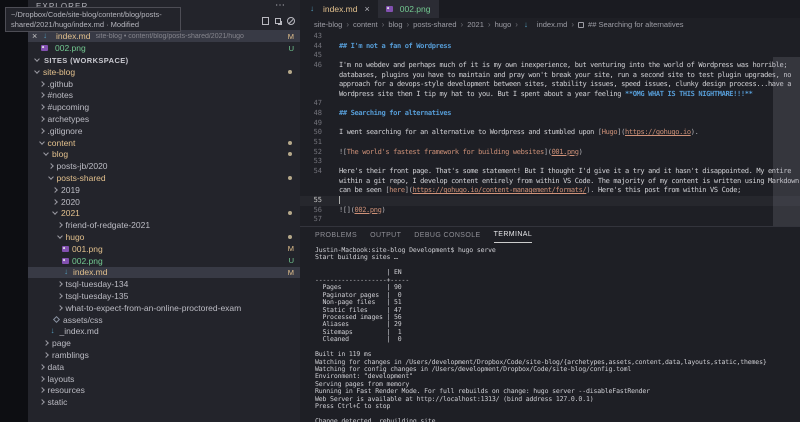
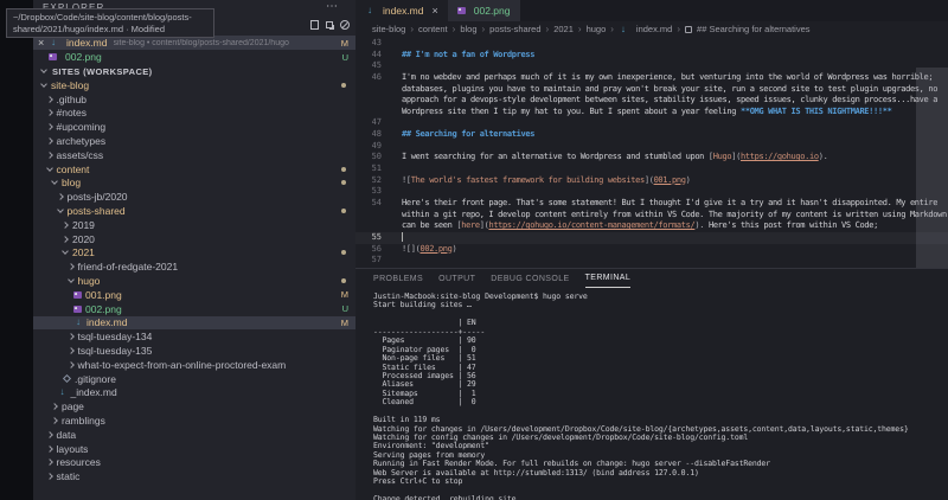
  ⋯
  ×
  ↓
  index.md
  M
  002.png
  U
  SITES (WORKSPACE)
  site-blog
  .github
  #notes
  #upcoming
  archetypes
- .gitignore
+ assets/css
  content
  blog
  posts-jb/2020
  posts-shared
  2019
  2020
  2021
  friend-of-redgate-2021
  hugo
  001.png
  M
  002.png
  U
  ↓
  index.md
  M
  tsql-tuesday-134
  tsql-tuesday-135
  what-to-expect-from-an-online-proctored-exam
- assets/css
+ .gitignore
  ↓
  _index.md
  page
  ramblings
  data
  layouts
  resources
  static
  ↓
  index.md
  ×
  002.png
  site-blog
  ›
  content
  ›
  blog
  ›
  posts-shared
  ›
  2021
  ›
  hugo
  ›
  ↓
  index.md
  ›
  ## Searching for alternatives
  43
  44
  ## I'm not a fan of Wordpress
  45
  46
  I'm no webdev and perhaps much of it is my own inexperience, but venturing into the world of Wordpress was horrible;
  databases, plugins you have to maintain and pray won't break your site, run a second site to test plugin upgrades, no
  approach for a devops-style development between sites, stability issues, speed issues, clunky design process...have a
  Wordpress site then I tip my hat to you. But I spent about a year feeling **OMG WHAT IS THIS NIGHTMARE!!!**
  47
  48
  ## Searching for alternatives
  49
  50
  I went searching for an alternative to Wordpress and stumbled upon [Hugo](https://gohugo.io).
  51
  52
  ![The world's fastest framework for building websites](001.png)
  53
  54
  Here's their front page. That's some statement! But I thought I'd give it a try and it hasn't disappointed. My entire
  within a git repo, I develop content entirely from within VS Code. The majority of my content is written using Markdown
  can be seen [here](https://gohugo.io/content-management/formats/). Here's this post from within VS Code;
  55
  56
  ![](002.png)
  57
  Justin-Macbook:site-blog Development$ hugo serve
  | EN
  -------------------+-----
  Pages | 90
  Paginator pages | 0
  Non-page files | 51
  Static files | 47
  Processed images | 56
  Aliases | 29
  Sitemaps | 1
  Cleaned | 0
  Built in 119 ms
  Watching for changes in /Users/development/Dropbox/Code/site-blog/{archetypes,assets,content,data,layouts,static,themes}
  Watching for config changes in /Users/development/Dropbox/Code/site-blog/config.toml
  Environment: "development"
  Serving pages from memory
  Running in Fast Render Mode. For full rebuilds on change: hugo server --disableFastRender
- Web Server is available at http://localhost:1313/ (bind address 127.0.0.1)
+ Web Server is available at http://stumbled:1313/ (bind address 127.0.0.1)
  Press Ctrl+C to stop
  Change detected, rebuilding site.
  ~/Dropbox/Code/site-blog/content/blog/posts-shared/2021/hugo/index.md · Modified
